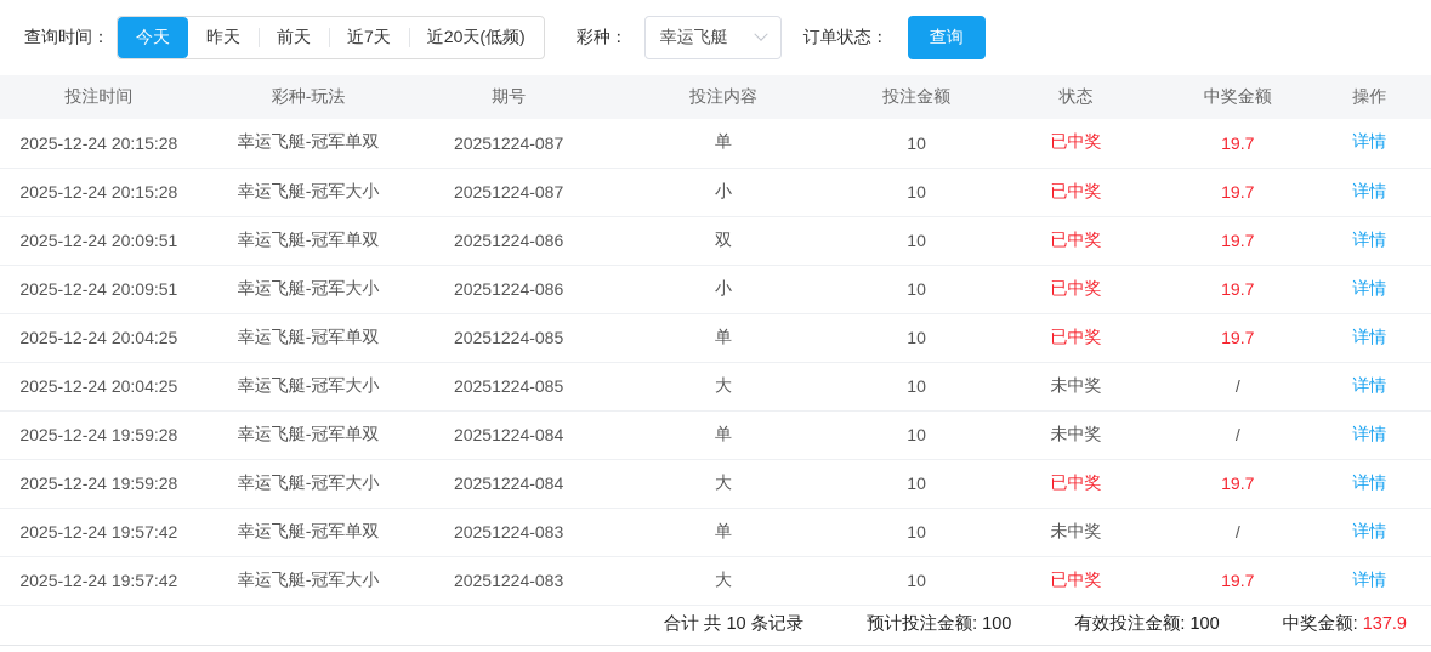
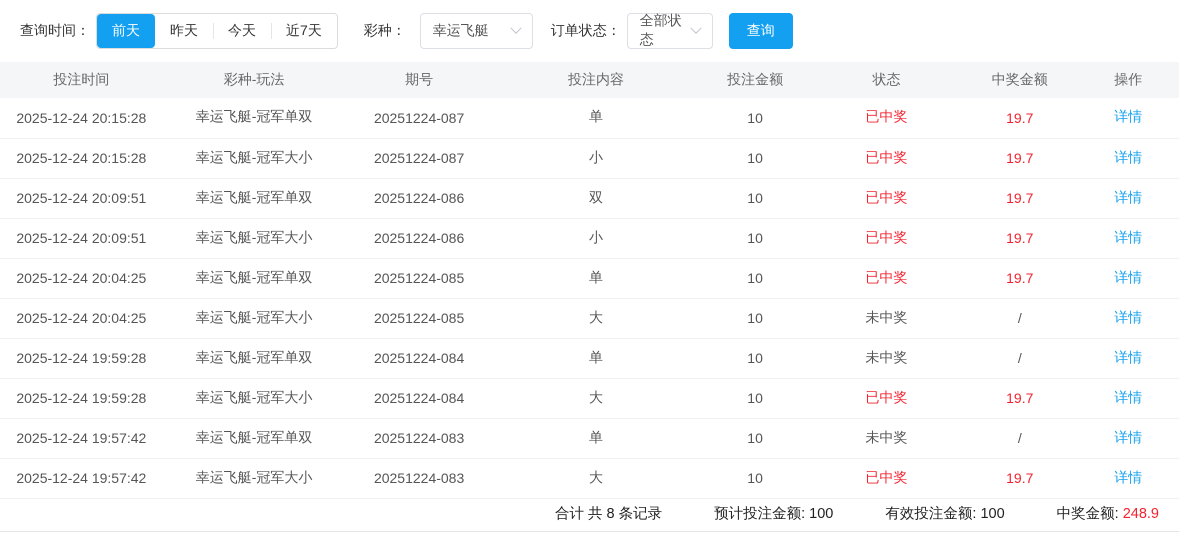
  查询时间：
- 今天
+ 前天
  昨天
- 前天
+ 今天
  近7天
- 近20天(低频)
  彩种：
  幸运飞艇
  订单状态：
+ 全部状态
  查询
  投注时间	彩种-玩法	期号	投注内容	投注金额	状态	中奖金额	操作
  2025-12-24 20:15:28	幸运飞艇-冠军单双	20251224-087	单	10	已中奖	19.7	详情
  2025-12-24 20:15:28	幸运飞艇-冠军大小	20251224-087	小	10	已中奖	19.7	详情
  2025-12-24 20:09:51	幸运飞艇-冠军单双	20251224-086	双	10	已中奖	19.7	详情
  2025-12-24 20:09:51	幸运飞艇-冠军大小	20251224-086	小	10	已中奖	19.7	详情
  2025-12-24 20:04:25	幸运飞艇-冠军单双	20251224-085	单	10	已中奖	19.7	详情
  2025-12-24 20:04:25	幸运飞艇-冠军大小	20251224-085	大	10	未中奖	/	详情
  2025-12-24 19:59:28	幸运飞艇-冠军单双	20251224-084	单	10	未中奖	/	详情
  2025-12-24 19:59:28	幸运飞艇-冠军大小	20251224-084	大	10	已中奖	19.7	详情
  2025-12-24 19:57:42	幸运飞艇-冠军单双	20251224-083	单	10	未中奖	/	详情
  2025-12-24 19:57:42	幸运飞艇-冠军大小	20251224-083	大	10	已中奖	19.7	详情
- 合计 共 10 条记录
+ 合计 共 8 条记录
  预计投注金额: 100
  有效投注金额: 100
- 中奖金额: 137.9
+ 中奖金额: 248.9
